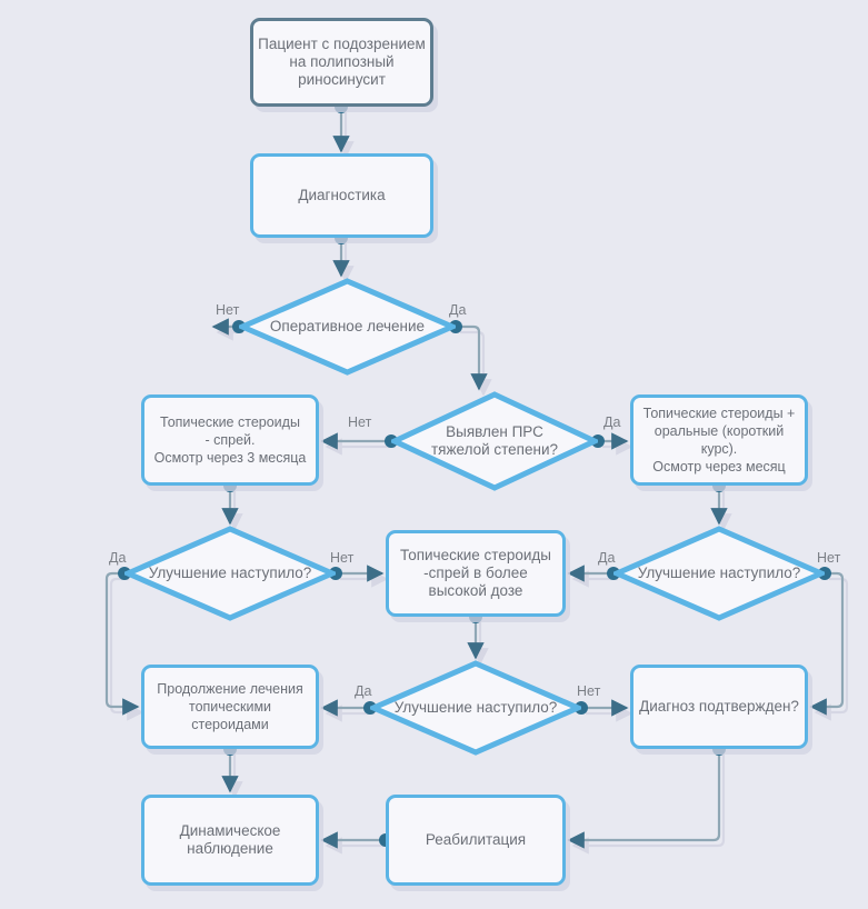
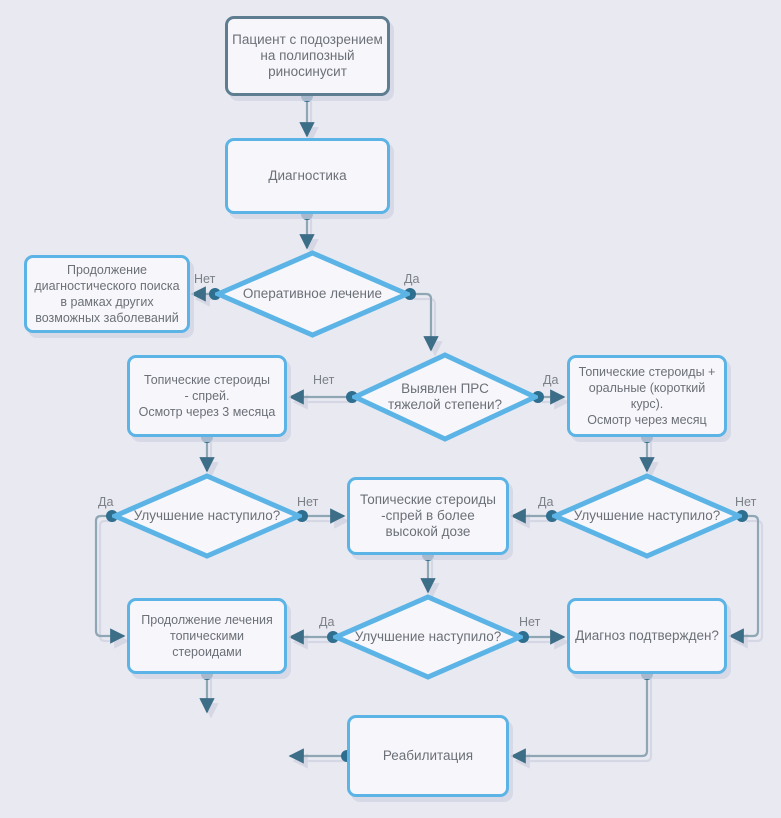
  Пациент с подозрением
  на полипозный
  риносинусит
  Диагностика
  Оперативное лечение
+ Продолжение
+ диагностического поиска
+ в рамках других
+ возможных заболеваний
  Выявлен ПРС
  тяжелой степени?
  Топические стероиды
  - спрей.
  Осмотр через 3 месяца
  Топические стероиды +
  оральные (короткий курс).
  Осмотр через месяц
  Улучшение наступило?
  Топические стероиды
  -спрей в более
  высокой дозе
  Улучшение наступило?
  Улучшение наступило?
  Продолжение лечения
  топическими стероидами
  Диагноз подтвержден?
- Динамическое
- наблюдение
  Реабилитация
  Нет
  Да
  Нет
  Да
  Да
  Нет
  Да
  Нет
  Да
  Нет
